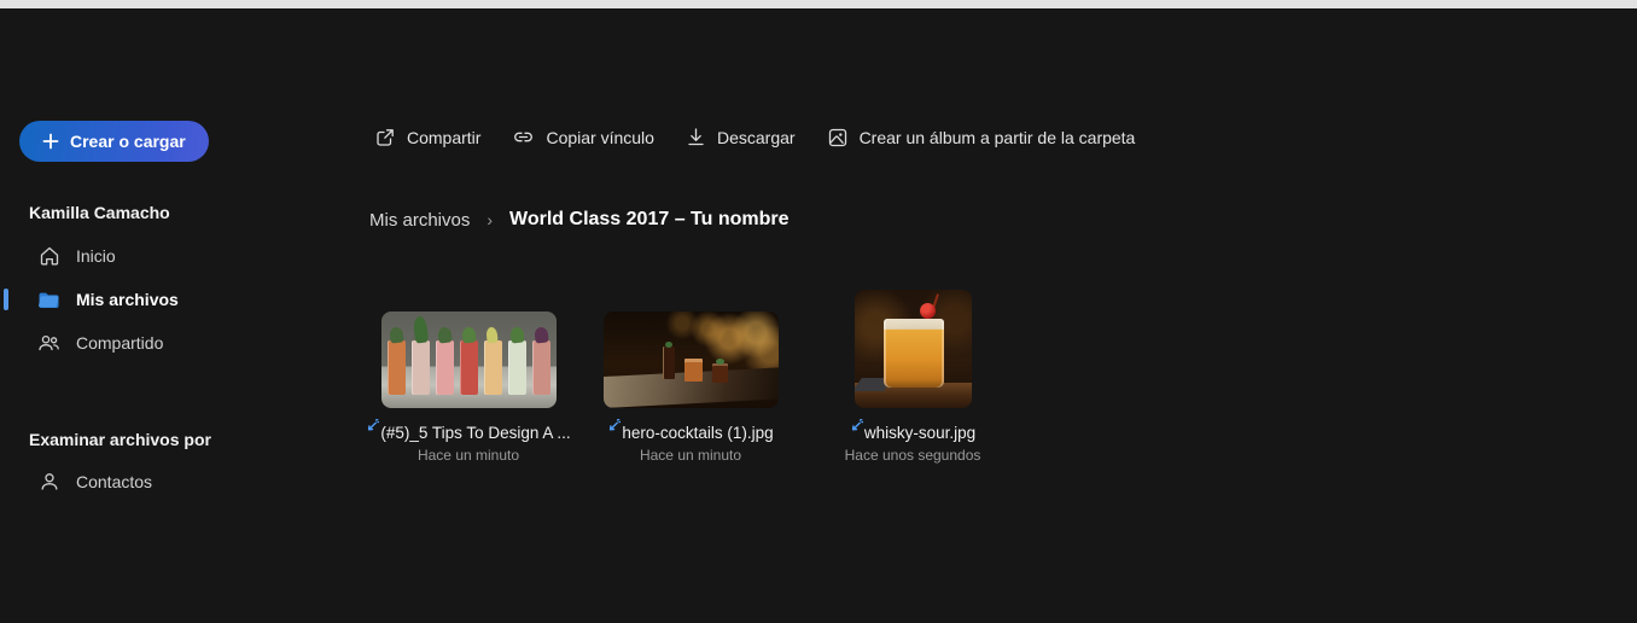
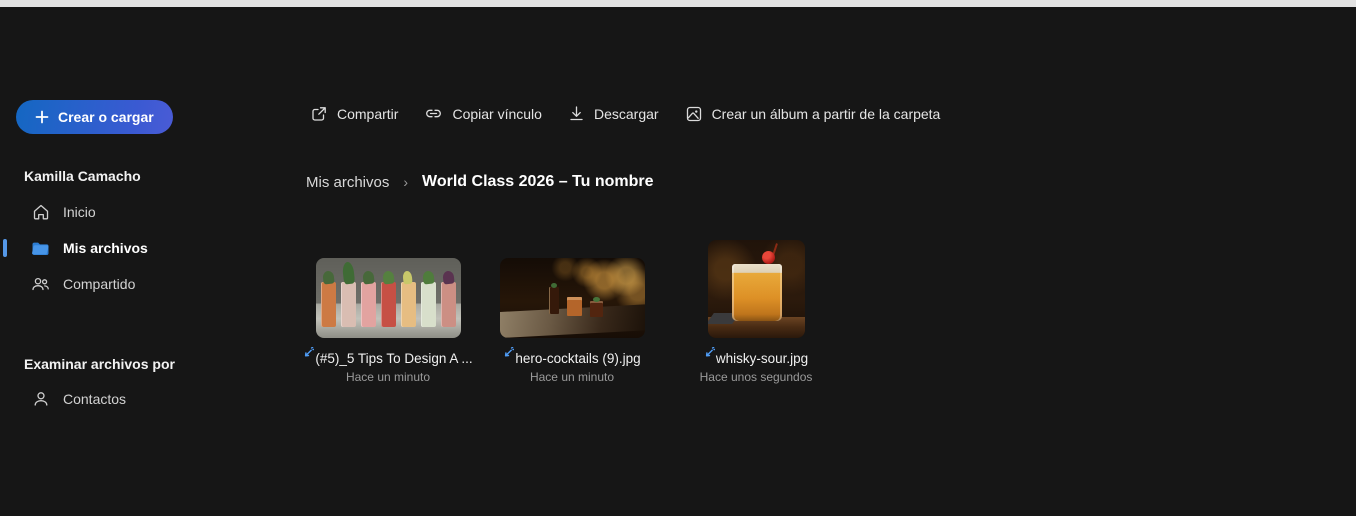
  Crear o cargar
  Kamilla Camacho
  Inicio
  Mis archivos
  Compartido
  Examinar archivos por
  Contactos
  Compartir
  Copiar vínculo
  Descargar
  Crear un álbum a partir de la carpeta
  Mis archivos
  ›
- World Class 2017 – Tu nombre
+ World Class 2026 – Tu nombre
  (#5)_5 Tips To Design A ...
  Hace un minuto
- hero-cocktails (1).jpg
+ hero-cocktails (9).jpg
  Hace un minuto
  whisky-sour.jpg
  Hace unos segundos
